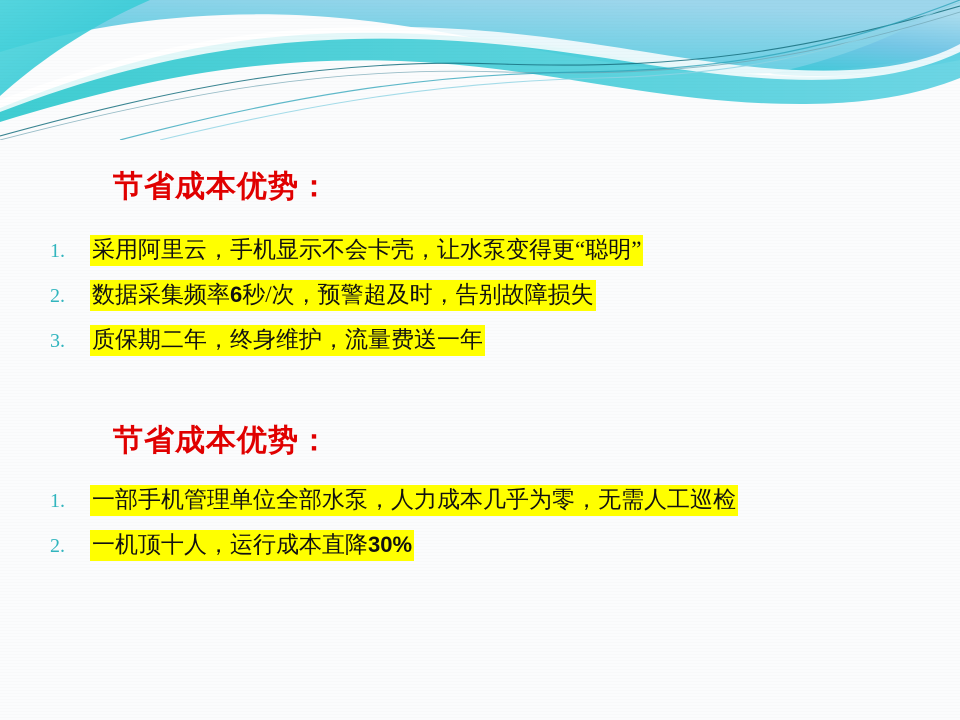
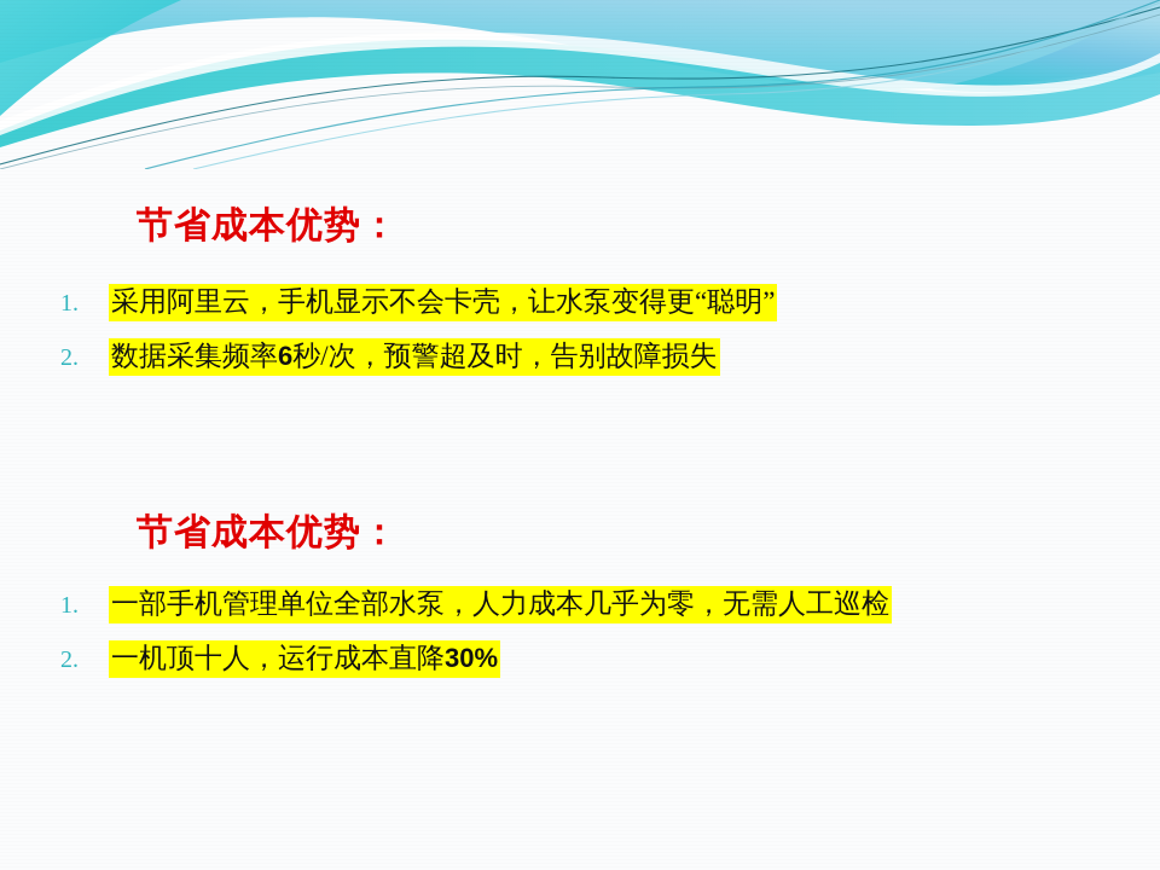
  节省成本优势：
  1.
  采用阿里云，手机显示不会卡壳，让水泵变得更“聪明”
  2.
  数据采集频率6秒/次，预警超及时，告别故障损失
- 3.
- 质保期二年，终身维护，流量费送一年
  节省成本优势：
  1.
  一部手机管理单位全部水泵，人力成本几乎为零，无需人工巡检
  2.
  一机顶十人，运行成本直降30%
